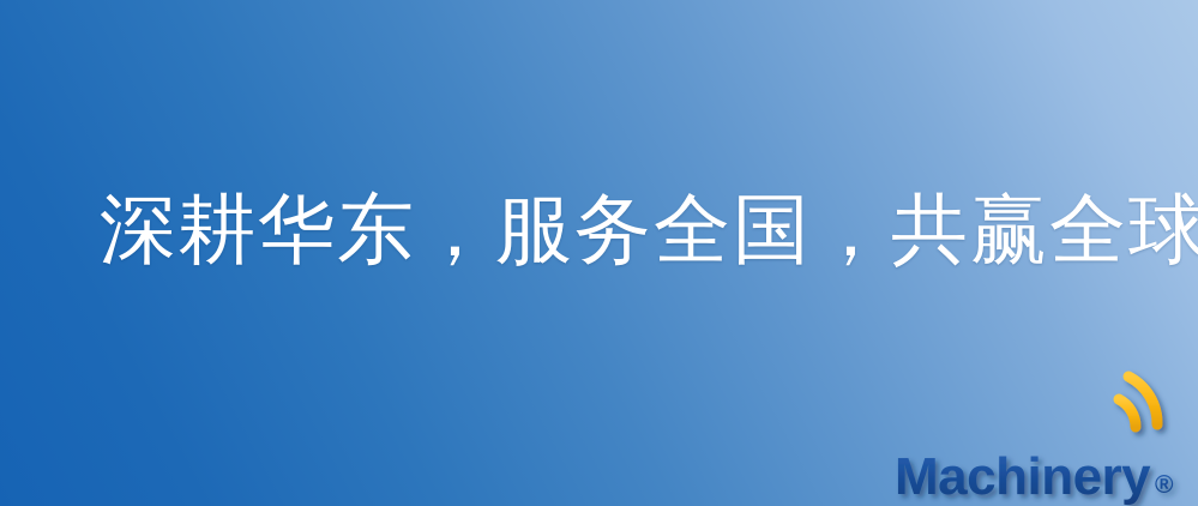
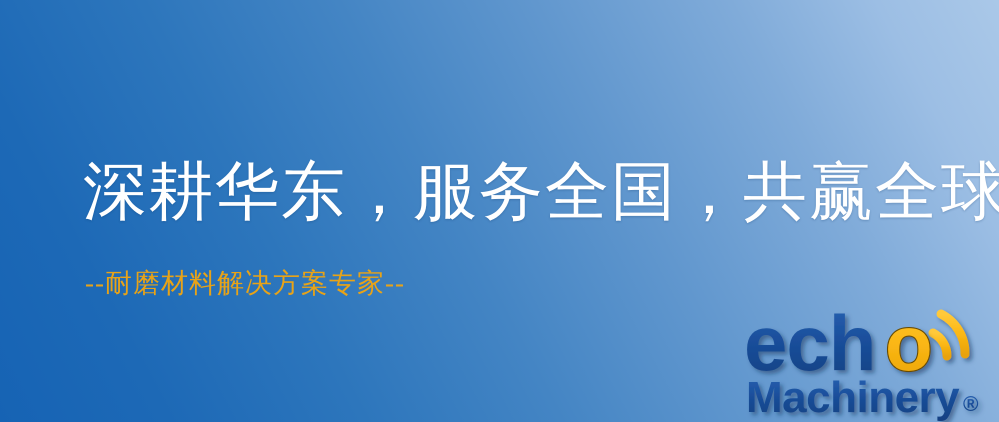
  深耕华东，服务全国，共赢全球
+ --耐磨材料解决方案专家--
+ ech
+ o
  Machinery
  ®
